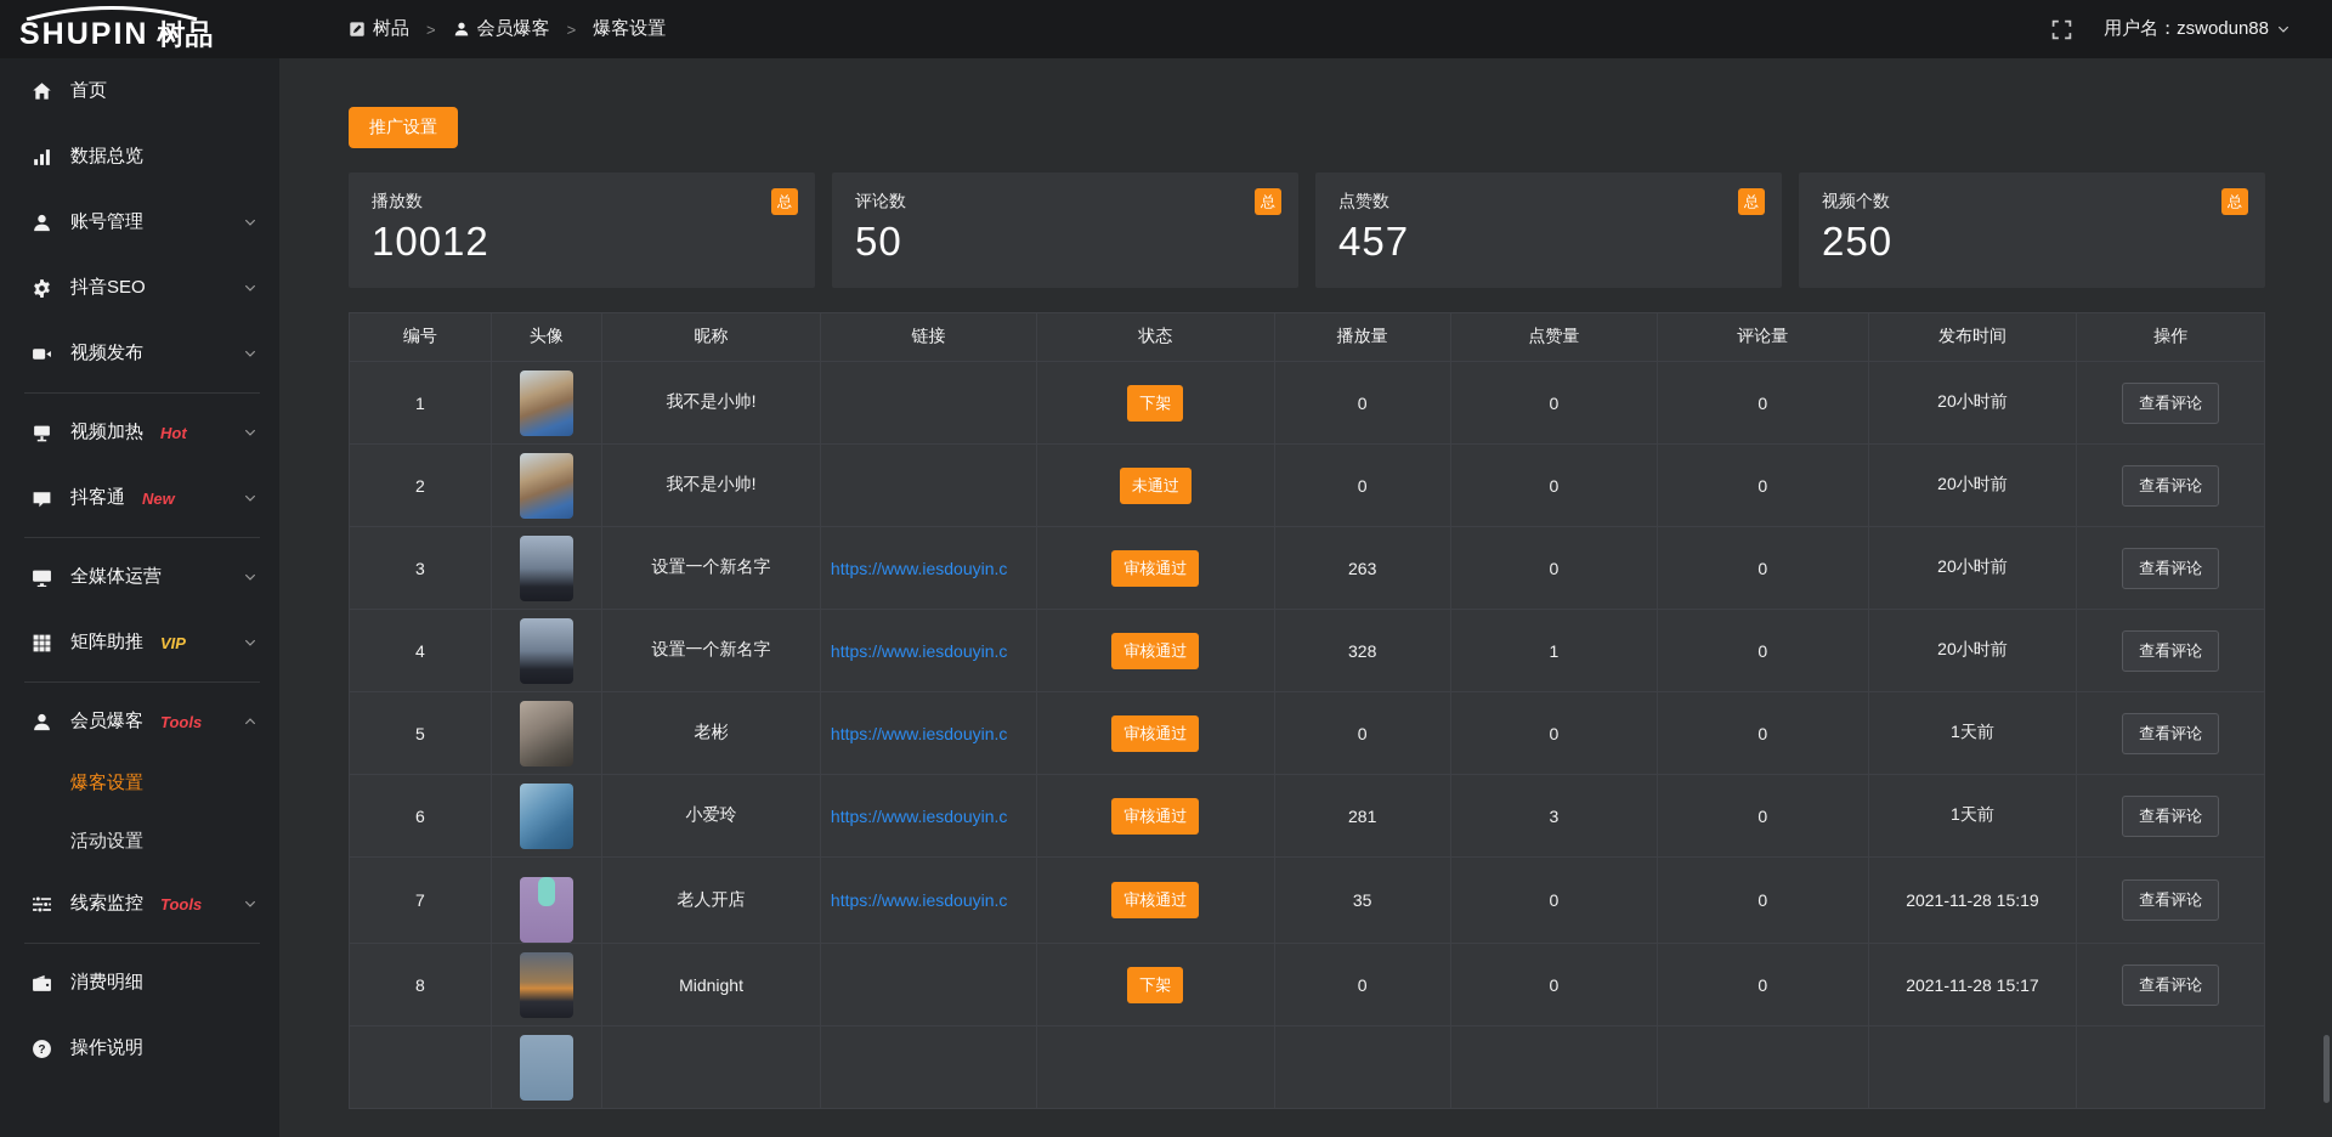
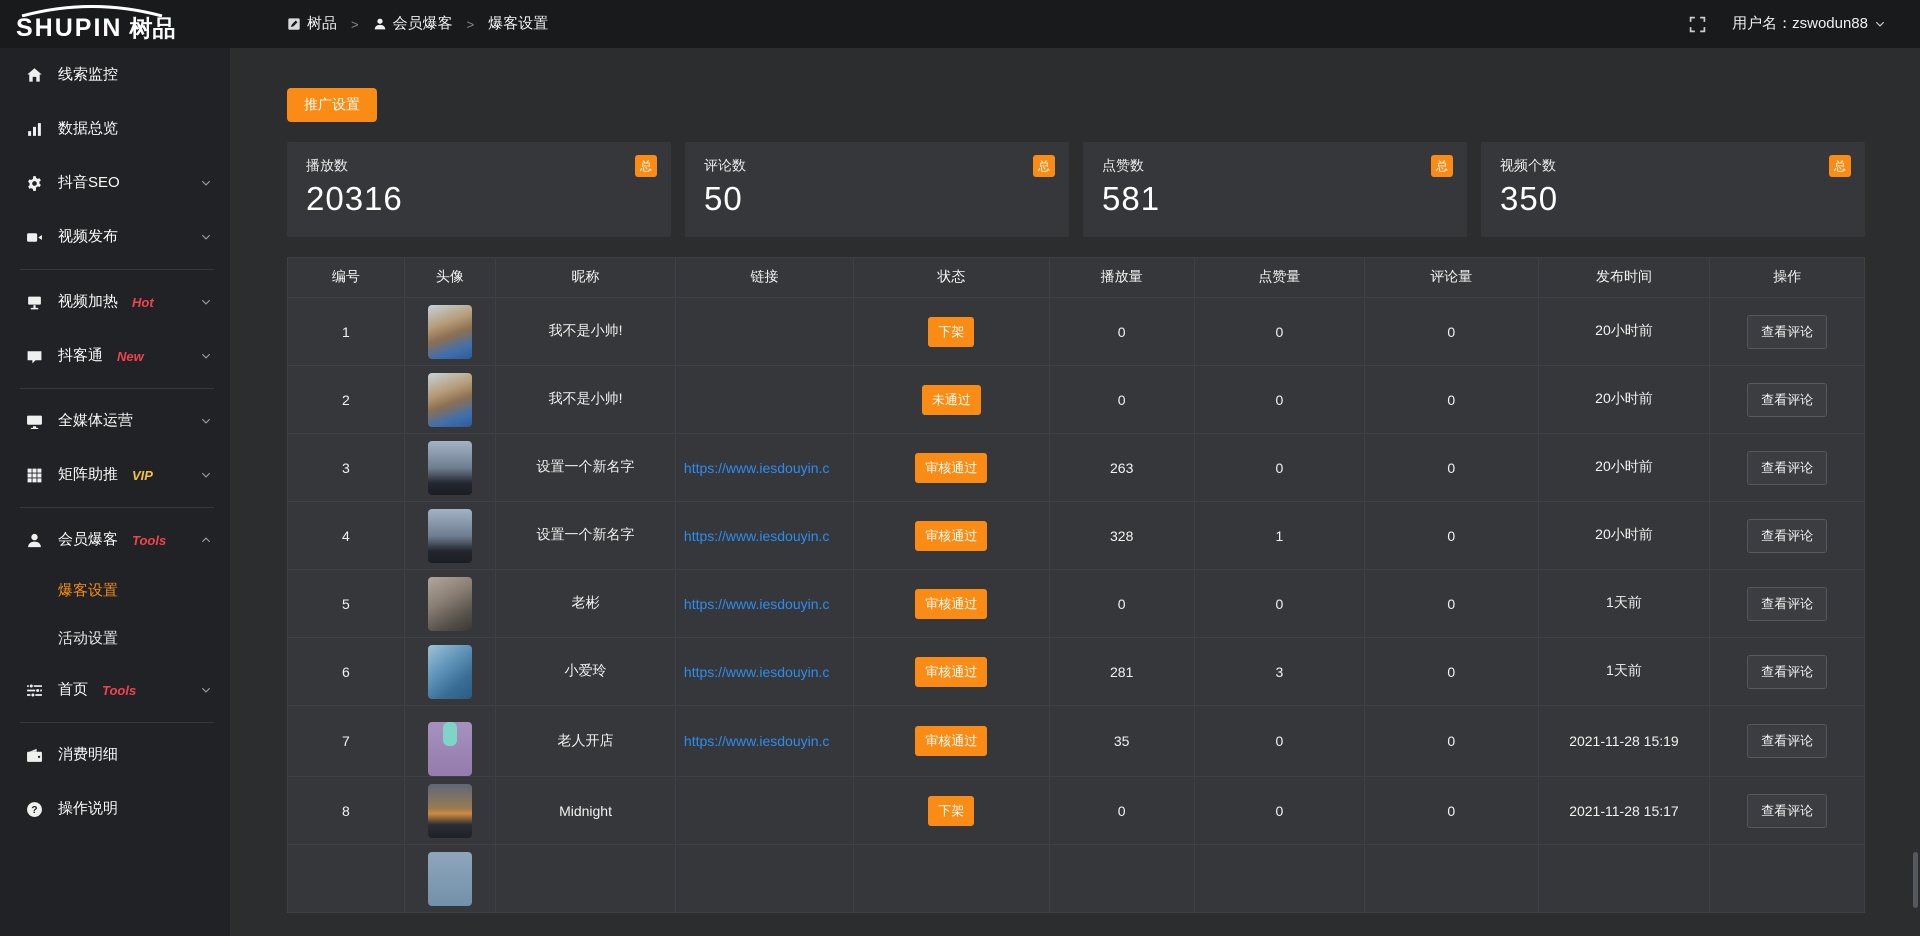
  SHUPIN
  树品
  树品
  >
  会员爆客
  >
  爆客设置
  用户名：zswodun88
- 首页
+ 线索监控
  数据总览
- 账号管理
  抖音SEO
  视频发布
  视频加热
  Hot
  抖客通
  New
  全媒体运营
  矩阵助推
  VIP
  会员爆客
  Tools
  爆客设置
  活动设置
- 线索监控
+ 首页
  Tools
  消费明细
  ?
  操作说明
  推广设置
  播放数
  总
- 10012
+ 20316
  评论数
  总
  50
  点赞数
  总
- 457
+ 581
  视频个数
  总
- 250
+ 350
  编号	头像	昵称	链接	状态	播放量	点赞量	评论量	发布时间	操作
  1		我不是小帅!		下架	0	0	0	20小时前	查看评论
  2		我不是小帅!		未通过	0	0	0	20小时前	查看评论
  3		设置一个新名字	https://www.iesdouyin.c	审核通过	263	0	0	20小时前	查看评论
  4		设置一个新名字	https://www.iesdouyin.c	审核通过	328	1	0	20小时前	查看评论
  5		老彬	https://www.iesdouyin.c	审核通过	0	0	0	1天前	查看评论
  6		小爱玲	https://www.iesdouyin.c	审核通过	281	3	0	1天前	查看评论
  7		老人开店	https://www.iesdouyin.c	审核通过	35	0	0	2021-11-28 15:19	查看评论
  8		Midnight		下架	0	0	0	2021-11-28 15:17	查看评论
